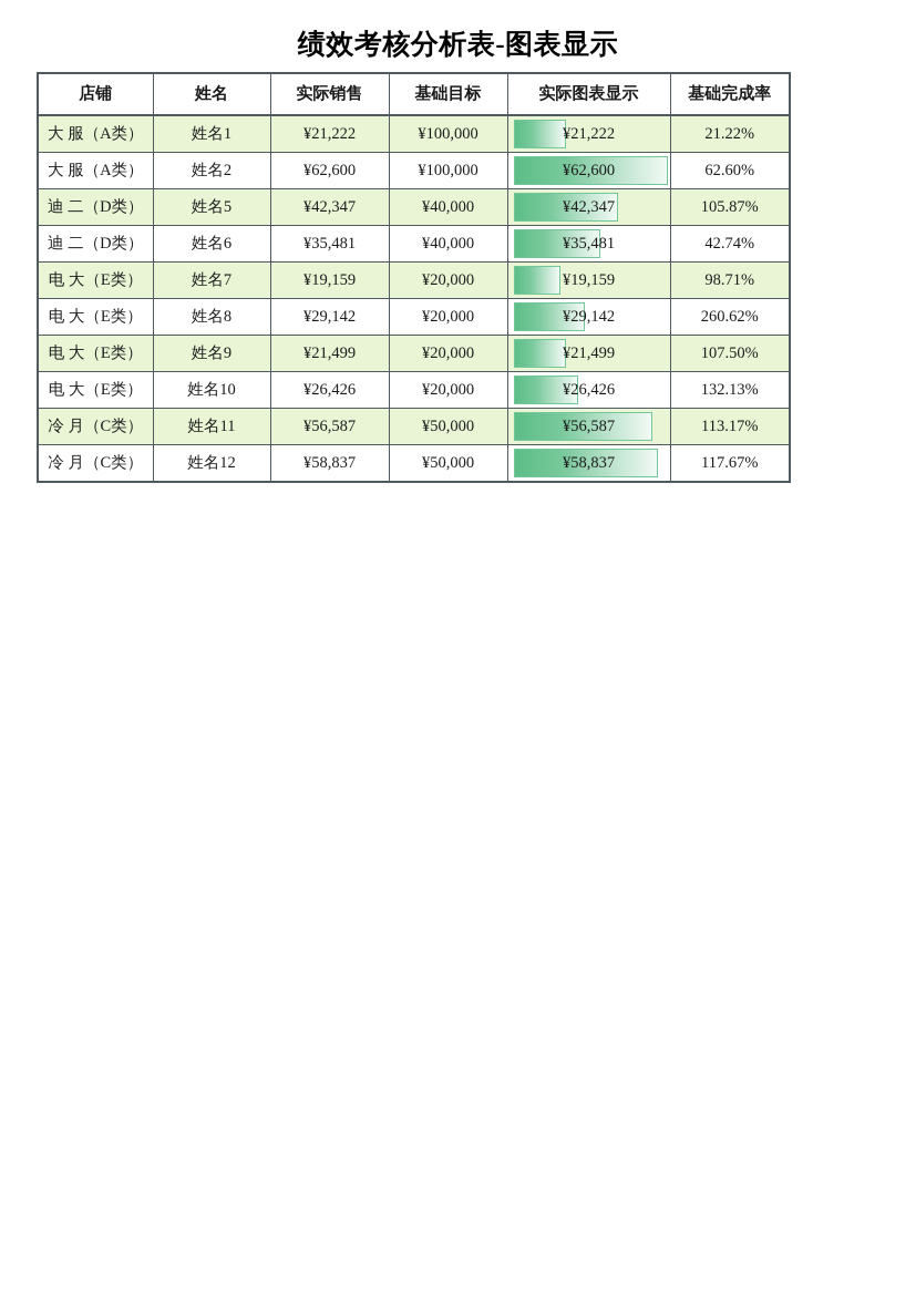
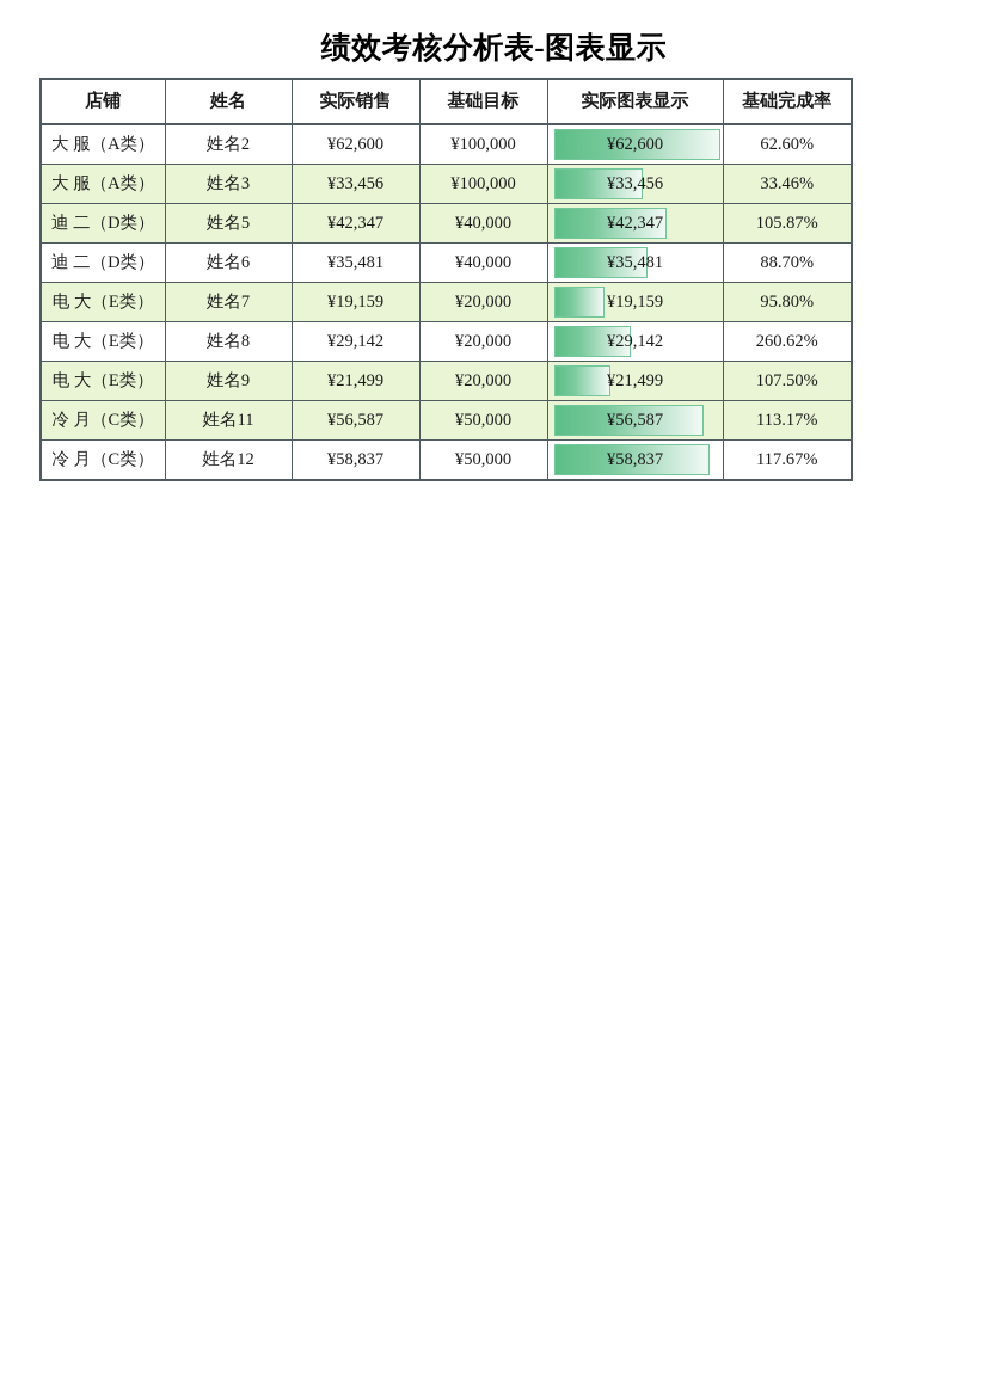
  绩效考核分析表-图表显示
  店铺	姓名	实际销售	基础目标	实际图表显示	基础完成率
- 大 服（A类）	姓名1	¥21,222	¥100,000	¥21,222	21.22%
  大 服（A类）	姓名2	¥62,600	¥100,000	¥62,600	62.60%
+ 大 服（A类）	姓名3	¥33,456	¥100,000	¥33,456	33.46%
  迪 二（D类）	姓名5	¥42,347	¥40,000	¥42,347	105.87%
- 迪 二（D类）	姓名6	¥35,481	¥40,000	¥35,481	42.74%
+ 迪 二（D类）	姓名6	¥35,481	¥40,000	¥35,481	88.70%
- 电 大（E类）	姓名7	¥19,159	¥20,000	¥19,159	98.71%
+ 电 大（E类）	姓名7	¥19,159	¥20,000	¥19,159	95.80%
  电 大（E类）	姓名8	¥29,142	¥20,000	¥29,142	260.62%
  电 大（E类）	姓名9	¥21,499	¥20,000	¥21,499	107.50%
- 电 大（E类）	姓名10	¥26,426	¥20,000	¥26,426	132.13%
  冷 月（C类）	姓名11	¥56,587	¥50,000	¥56,587	113.17%
  冷 月（C类）	姓名12	¥58,837	¥50,000	¥58,837	117.67%
